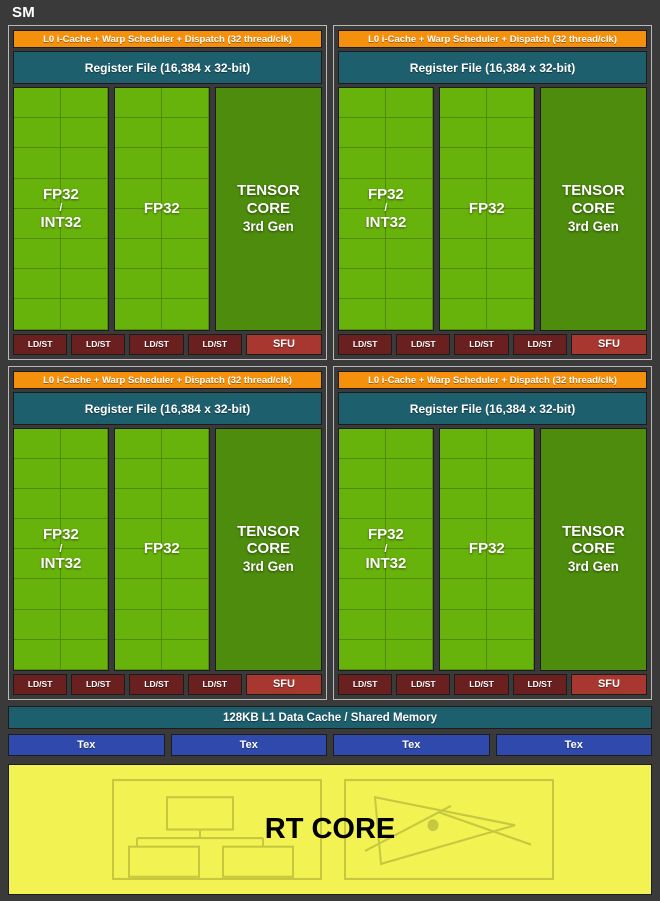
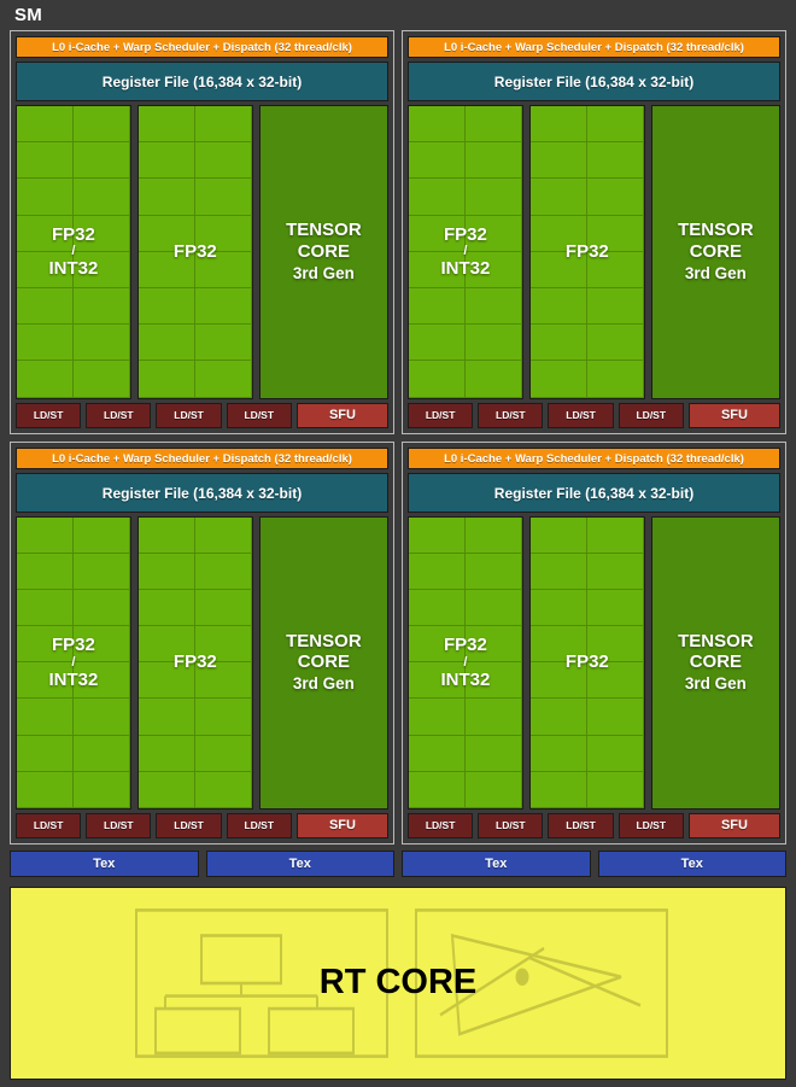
  SM
  L0 i-Cache + Warp Scheduler + Dispatch (32 thread/clk)
  Register File (16,384 x 32-bit)
  FP32
  /
  INT32
  FP32
  TENSOR
  CORE
  3rd Gen
  LD/ST
  LD/ST
  LD/ST
  LD/ST
  SFU
  L0 i-Cache + Warp Scheduler + Dispatch (32 thread/clk)
  Register File (16,384 x 32-bit)
  FP32
  /
  INT32
  FP32
  TENSOR
  CORE
  3rd Gen
  LD/ST
  LD/ST
  LD/ST
  LD/ST
  SFU
  L0 i-Cache + Warp Scheduler + Dispatch (32 thread/clk)
  Register File (16,384 x 32-bit)
  FP32
  /
  INT32
  FP32
  TENSOR
  CORE
  3rd Gen
  LD/ST
  LD/ST
  LD/ST
  LD/ST
  SFU
  L0 i-Cache + Warp Scheduler + Dispatch (32 thread/clk)
  Register File (16,384 x 32-bit)
  FP32
  /
  INT32
  FP32
  TENSOR
  CORE
  3rd Gen
  LD/ST
  LD/ST
  LD/ST
  LD/ST
  SFU
- 128KB L1 Data Cache / Shared Memory
  Tex
  Tex
  Tex
  Tex
  RT CORE
